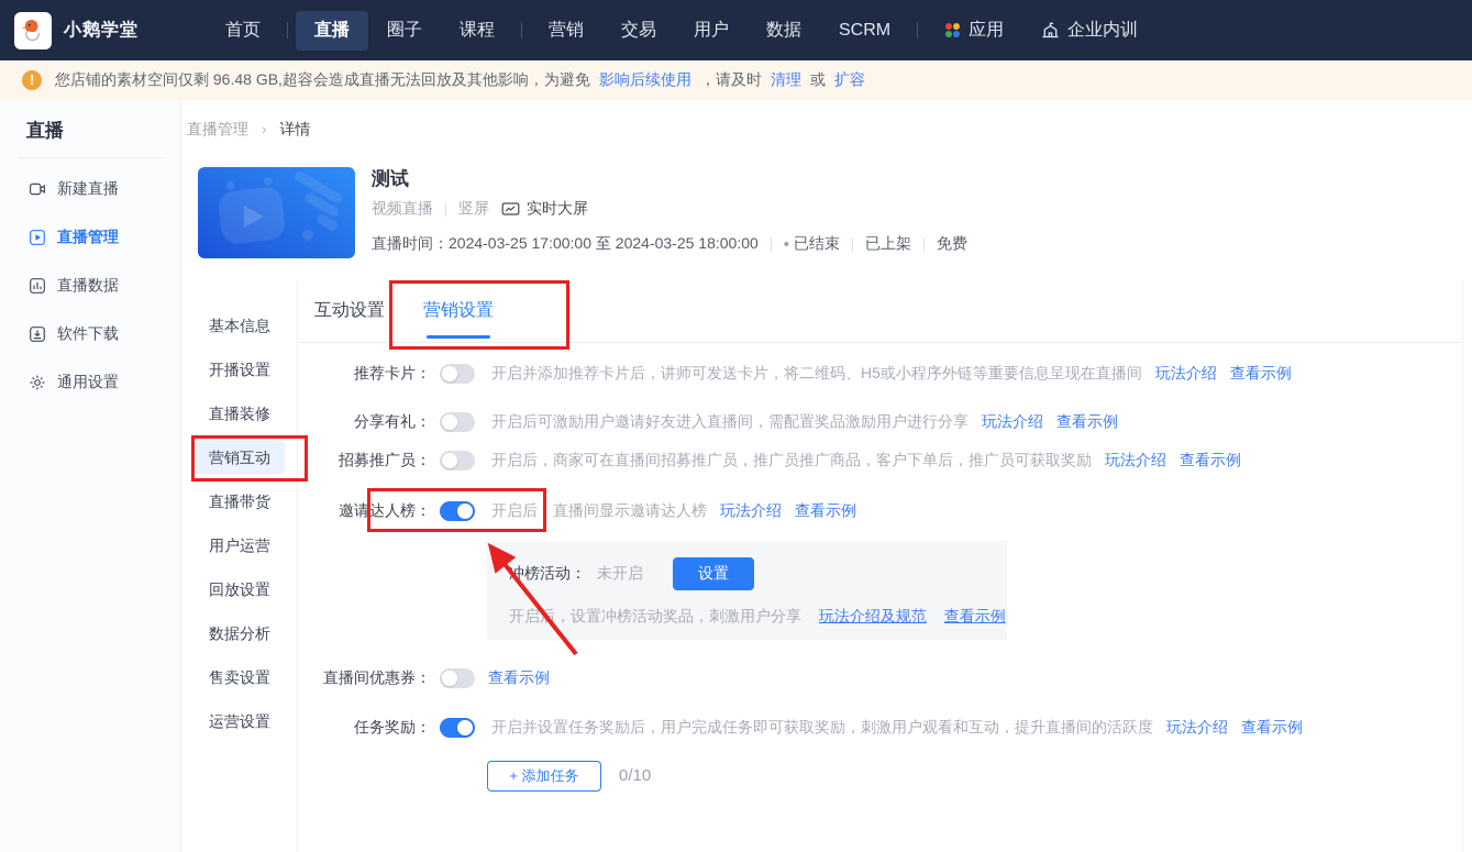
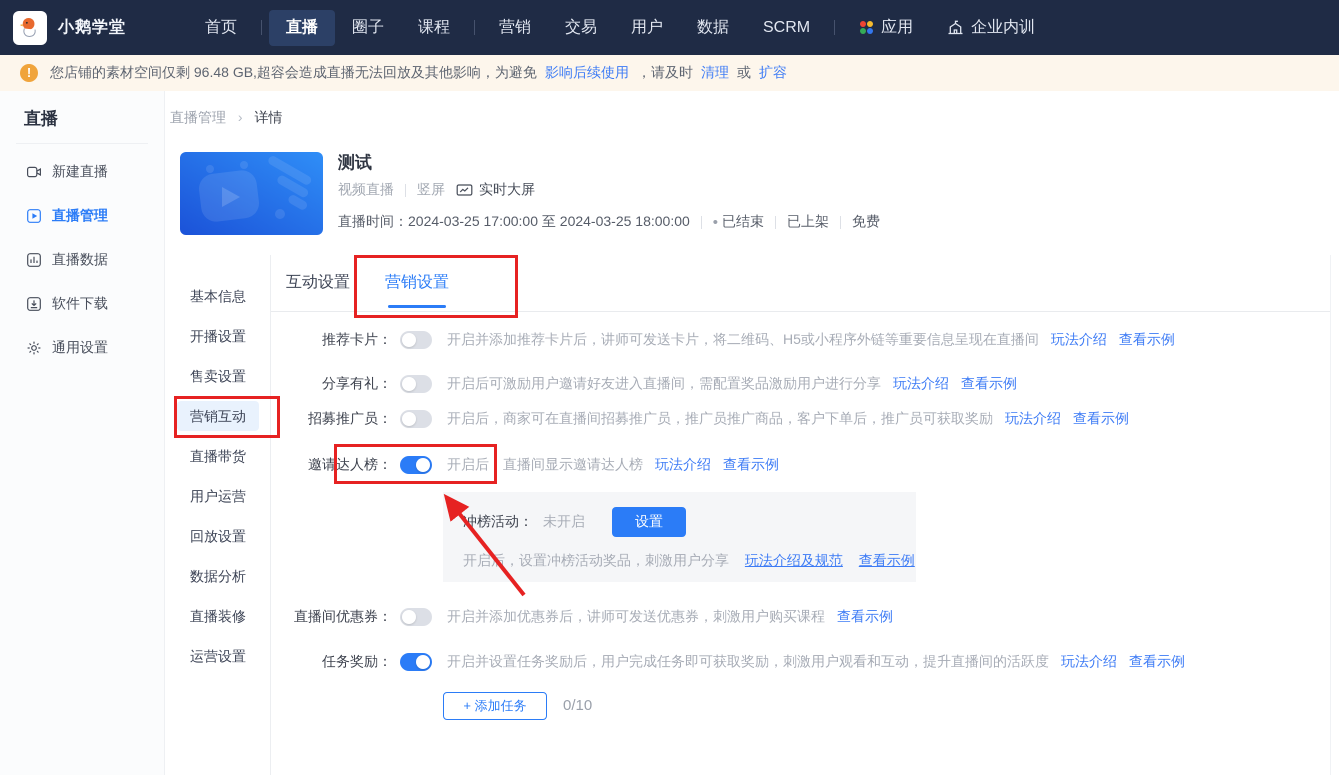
  小鹅学堂
  首页
  直播
  圈子
  课程
  营销
  交易
  用户
  数据
  SCRM
  应用
  企业内训
  !
  您店铺的素材空间仅剩 96.48 GB,超容会造成直播无法回放及其他影响，为避免
  影响后续使用
  ，请及时
  清理
  或
  扩容
  直播
  新建直播
  直播管理
  直播数据
  软件下载
  通用设置
  直播管理 › 详情
  测试
  视频直播
  竖屏
  实时大屏
  直播时间：
  2024-03-25 17:00:00 至 2024-03-25 18:00:00
  •
  已结束
  已上架
  免费
  基本信息
  开播设置
- 直播装修
+ 售卖设置
  营销互动
  直播带货
  用户运营
  回放设置
  数据分析
- 售卖设置
+ 直播装修
  运营设置
  互动设置
  营销设置
  推荐卡片：
  开启并添加推荐卡片后，讲师可发送卡片，将二维码、H5或小程序外链等重要信息呈现在直播间
  玩法介绍
  查看示例
  分享有礼：
  开启后可激励用户邀请好友进入直播间，需配置奖品激励用户进行分享
  玩法介绍
  查看示例
  招募推广员：
  开启后，商家可在直播间招募推广员，推广员推广商品，客户下单后，推广员可获取奖励
  玩法介绍
  查看示例
  邀请达人榜：
  开启后，直播间显示邀请达人榜
  玩法介绍
  查看示例
  冲榜活动：
  未开启
  设置
  开启，设置冲榜活动奖品，刺激用户分享 玩法介绍及规范 查看示例
  直播间优惠券：
+ 开启并添加优惠券后，讲师可发送优惠券，刺激用户购买课程
  查看示例
  任务奖励：
  开启并设置任务奖励后，用户完成任务即可获取奖励，刺激用户观看和互动，提升直播间的活跃度
  玩法介绍
  查看示例
  + 添加任务
  0/10
